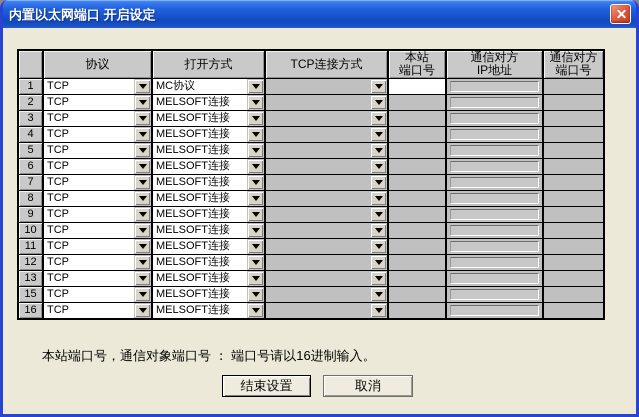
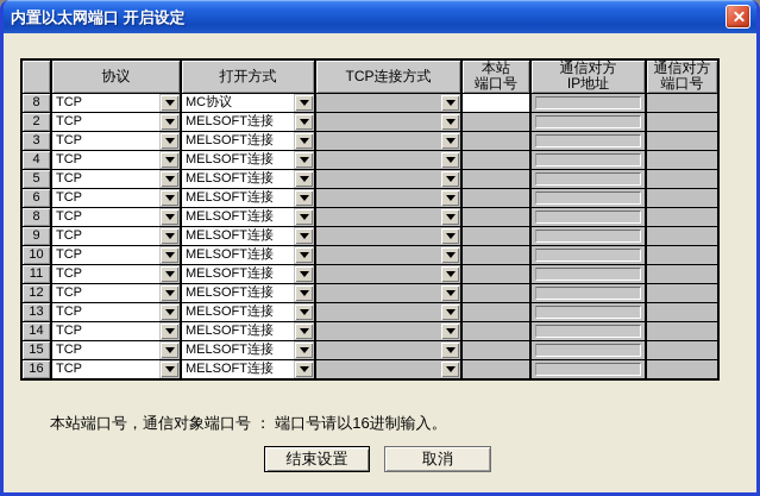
  内置以太网端口 开启设定
  	协议	打开方式	TCP连接方式	本站 端口号	通信对方 IP地址	通信对方 端口号
- 1	TCP	MC协议
+ 8	TCP	MC协议
  2	TCP	MELSOFT连接
  3	TCP	MELSOFT连接
  4	TCP	MELSOFT连接
  5	TCP	MELSOFT连接
  6	TCP	MELSOFT连接
- 7	TCP	MELSOFT连接
  8	TCP	MELSOFT连接
  9	TCP	MELSOFT连接
  10	TCP	MELSOFT连接
  11	TCP	MELSOFT连接
  12	TCP	MELSOFT连接
  13	TCP	MELSOFT连接
+ 14	TCP	MELSOFT连接
  15	TCP	MELSOFT连接
  16	TCP	MELSOFT连接
  本站端口号，通信对象端口号 ： 端口号请以16进制输入。
  结束设置
  取消
